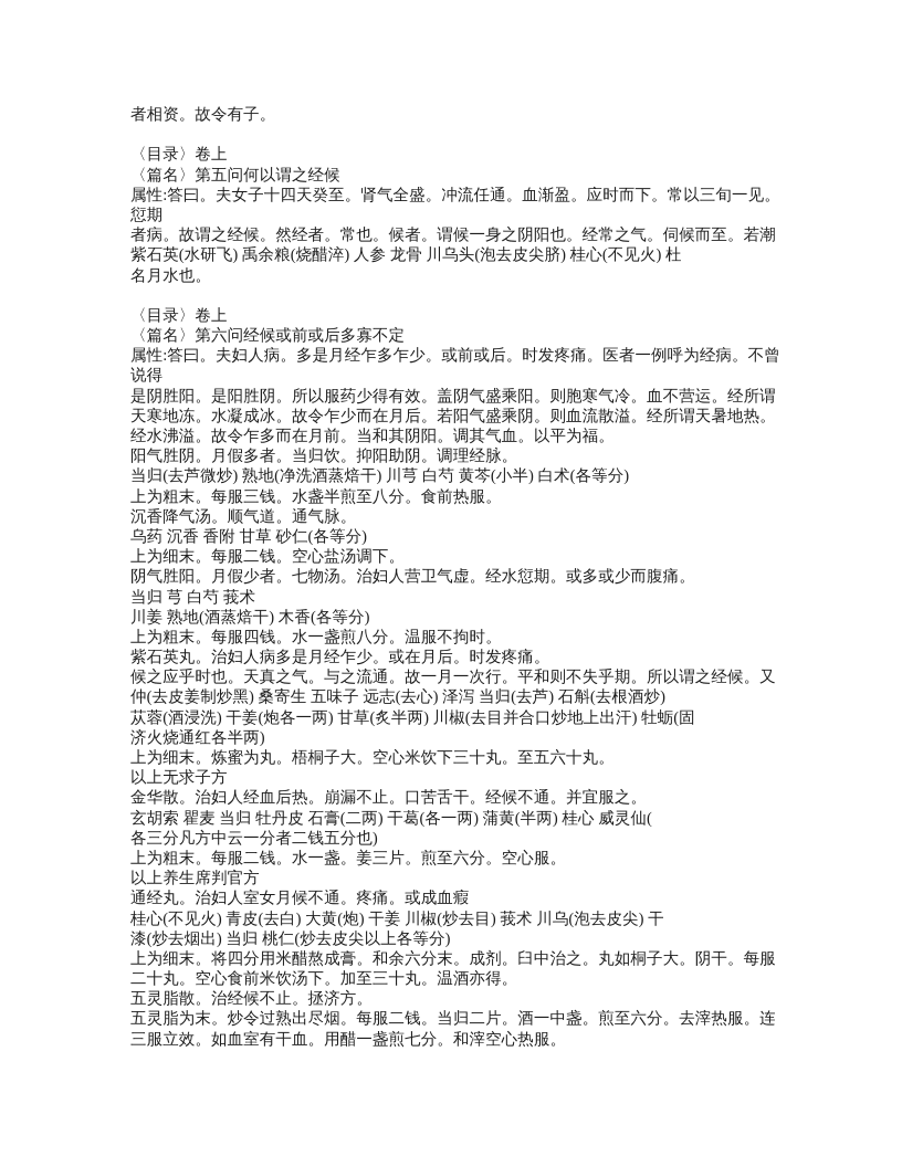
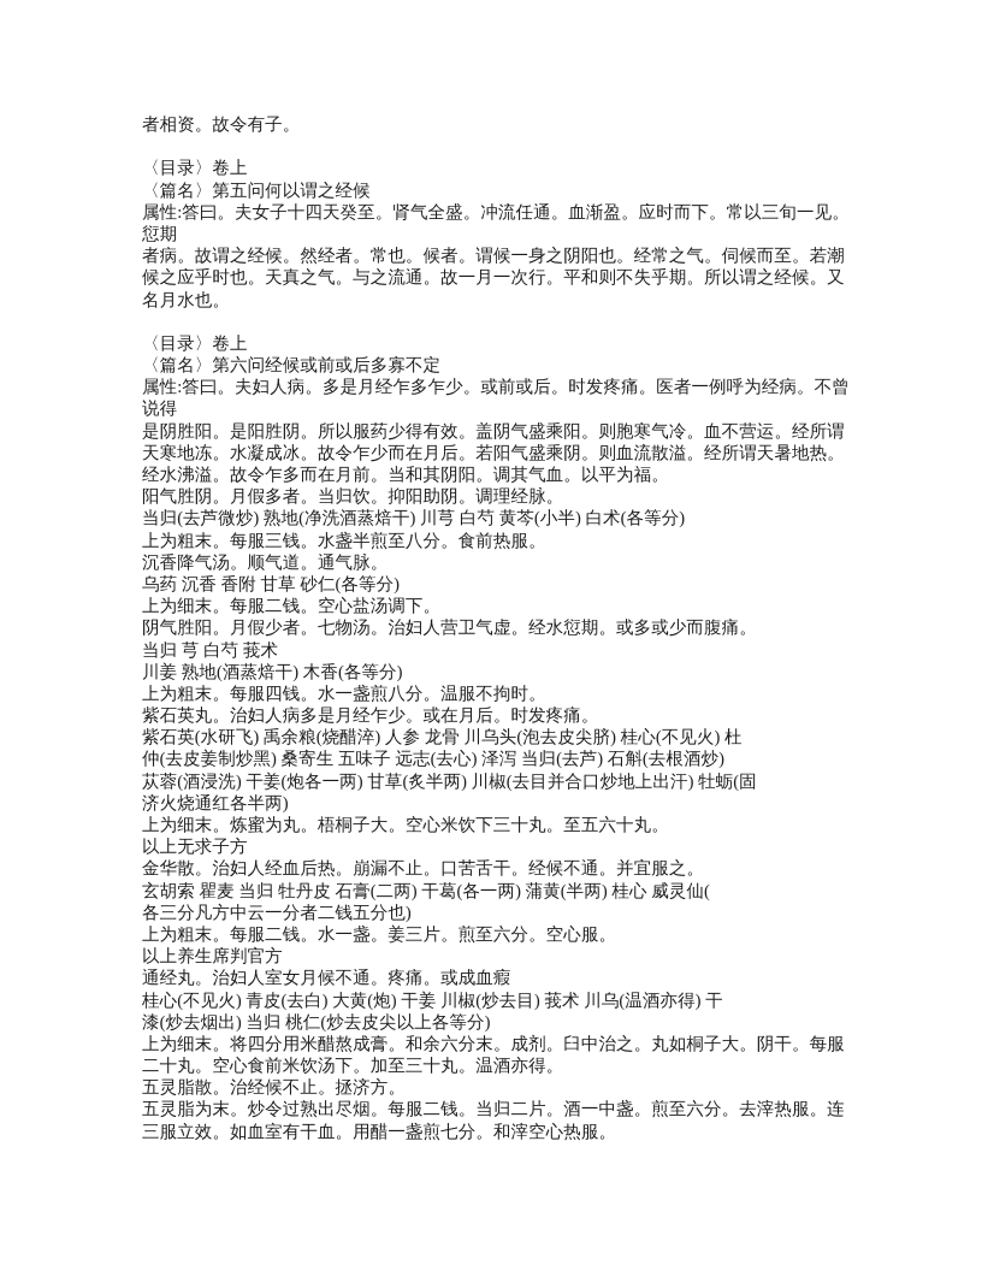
  者相资。故令有子。
  〈目录〉卷上
  〈篇名〉第五问何以谓之经候
  属性:答曰。夫女子十四天癸至。肾气全盛。冲流任通。血渐盈。应时而下。常以三旬一见。
  愆期
  者病。故谓之经候。然经者。常也。候者。谓候一身之阴阳也。经常之气。伺候而至。若潮
- 紫石英(水研飞) 禹余粮(烧醋淬) 人参 龙骨 川乌头(泡去皮尖脐) 桂心(不见火) 杜
+ 候之应乎时也。天真之气。与之流通。故一月一次行。平和则不失乎期。所以谓之经候。又
  名月水也。
  〈目录〉卷上
  〈篇名〉第六问经候或前或后多寡不定
  属性:答曰。夫妇人病。多是月经乍多乍少。或前或后。时发疼痛。医者一例呼为经病。不曾
  说得
  是阴胜阳。是阳胜阴。所以服药少得有效。盖阴气盛乘阳。则胞寒气冷。血不营运。经所谓
  天寒地冻。水凝成冰。故令乍少而在月后。若阳气盛乘阴。则血流散溢。经所谓天暑地热。
  经水沸溢。故令乍多而在月前。当和其阴阳。调其气血。以平为福。
  阳气胜阴。月假多者。当归饮。抑阳助阴。调理经脉。
  当归(去芦微炒) 熟地(净洗酒蒸焙干) 川芎 白芍 黄芩(小半) 白术(各等分)
  上为粗末。每服三钱。水盏半煎至八分。食前热服。
  沉香降气汤。顺气道。通气脉。
  乌药 沉香 香附 甘草 砂仁(各等分)
  上为细末。每服二钱。空心盐汤调下。
  阴气胜阳。月假少者。七物汤。治妇人营卫气虚。经水愆期。或多或少而腹痛。
  当归 芎 白芍 莪术
  川姜 熟地(酒蒸焙干) 木香(各等分)
  上为粗末。每服四钱。水一盏煎八分。温服不拘时。
  紫石英丸。治妇人病多是月经乍少。或在月后。时发疼痛。
- 候之应乎时也。天真之气。与之流通。故一月一次行。平和则不失乎期。所以谓之经候。又
+ 紫石英(水研飞) 禹余粮(烧醋淬) 人参 龙骨 川乌头(泡去皮尖脐) 桂心(不见火) 杜
  仲(去皮姜制炒黑) 桑寄生 五味子 远志(去心) 泽泻 当归(去芦) 石斛(去根酒炒)
  苁蓉(酒浸洗) 干姜(炮各一两) 甘草(炙半两) 川椒(去目并合口炒地上出汗) 牡蛎(固
  济火烧通红各半两)
  上为细末。炼蜜为丸。梧桐子大。空心米饮下三十丸。至五六十丸。
  以上无求子方
  金华散。治妇人经血后热。崩漏不止。口苦舌干。经候不通。并宜服之。
  玄胡索 瞿麦 当归 牡丹皮 石膏(二两) 干葛(各一两) 蒲黄(半两) 桂心 威灵仙(
  各三分凡方中云一分者二钱五分也)
  上为粗末。每服二钱。水一盏。姜三片。煎至六分。空心服。
  以上养生席判官方
  通经丸。治妇人室女月候不通。疼痛。或成血瘕
- 桂心(不见火) 青皮(去白) 大黄(炮) 干姜 川椒(炒去目) 莪术 川乌(泡去皮尖) 干
+ 桂心(不见火) 青皮(去白) 大黄(炮) 干姜 川椒(炒去目) 莪术 川乌(温酒亦得) 干
  漆(炒去烟出) 当归 桃仁(炒去皮尖以上各等分)
  上为细末。将四分用米醋熬成膏。和余六分末。成剂。臼中治之。丸如桐子大。阴干。每服
  二十丸。空心食前米饮汤下。加至三十丸。温酒亦得。
  五灵脂散。治经候不止。拯济方。
  五灵脂为末。炒令过熟出尽烟。每服二钱。当归二片。酒一中盏。煎至六分。去滓热服。连
  三服立效。如血室有干血。用醋一盏煎七分。和滓空心热服。
